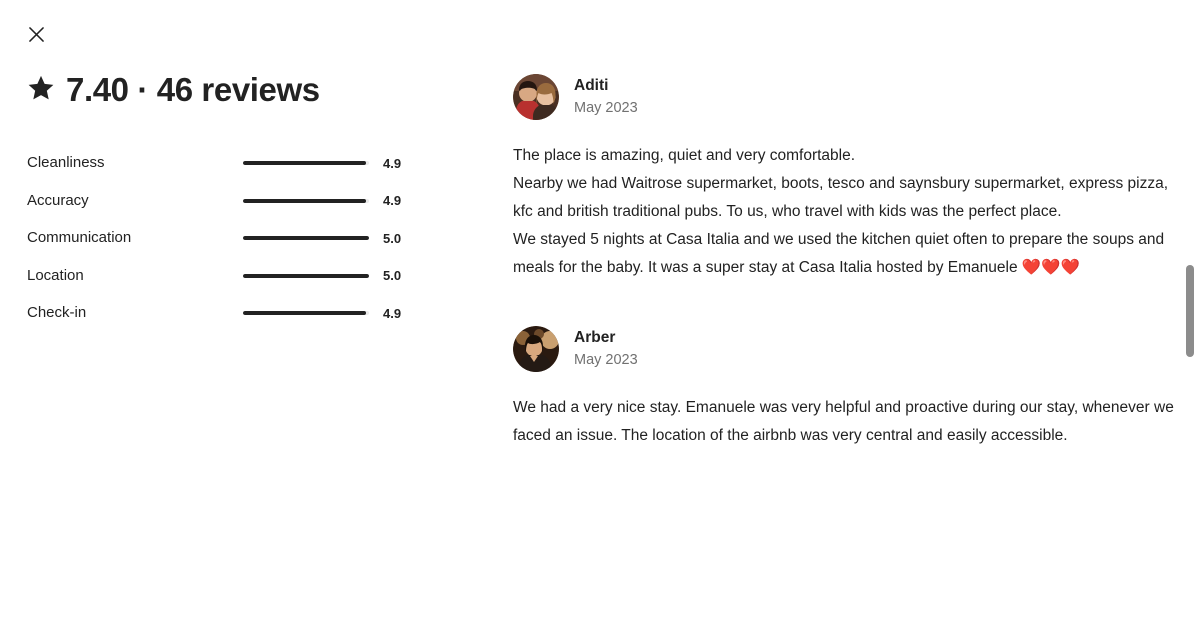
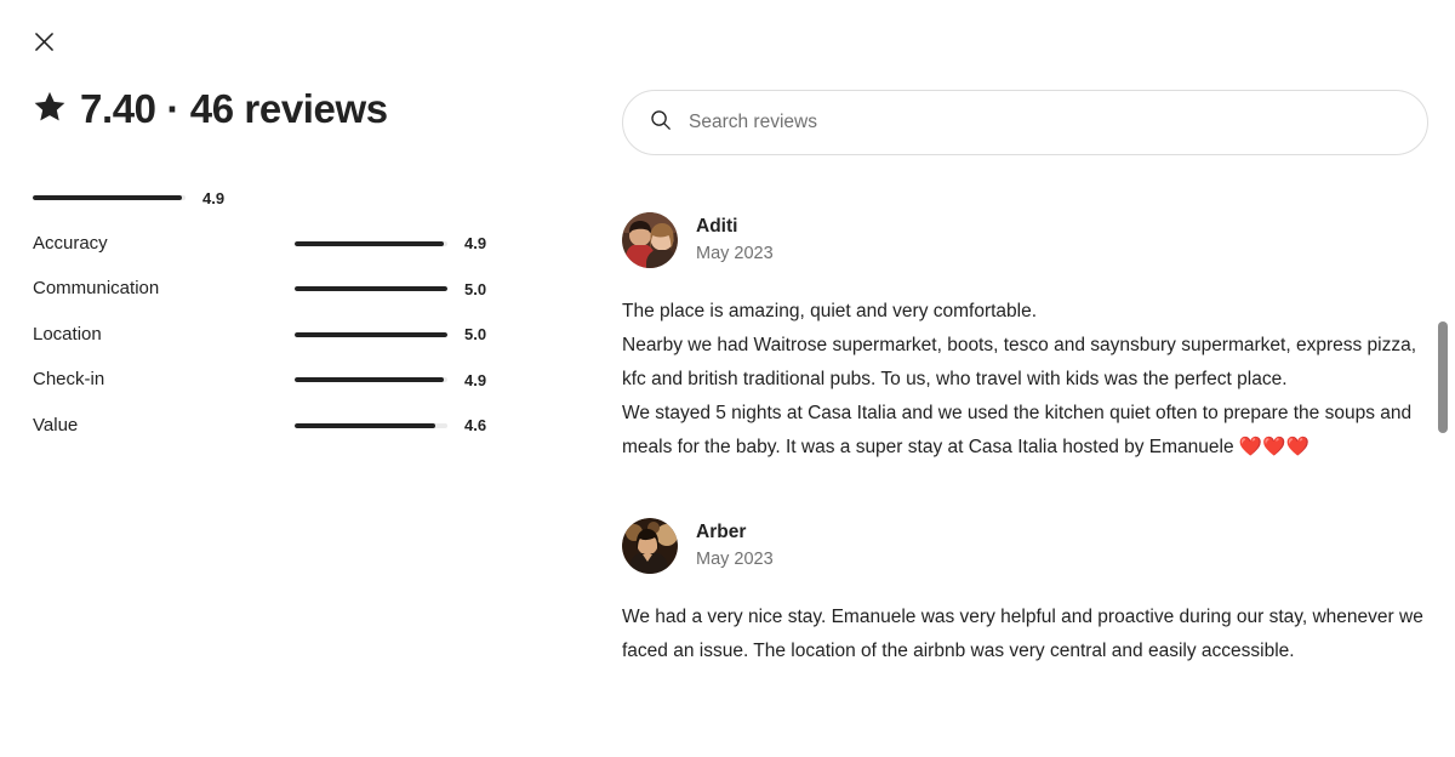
  7.40 · 46 reviews
- Cleanliness
  4.9
  Accuracy
  4.9
  Communication
  5.0
  Location
  5.0
  Check-in
  4.9
+ Value
+ 4.6
+ Search reviews
  Aditi
  May 2023
  The place is amazing, quiet and very comfortable.
  Nearby we had Waitrose supermarket, boots, tesco and saynsbury supermarket, express pizza, kfc and british traditional pubs. To us, who travel with kids was the perfect place.
  We stayed 5 nights at Casa Italia and we used the kitchen quiet often to prepare the soups and meals for the baby. It was a super stay at Casa Italia hosted by Emanuele ❤️❤️❤️
  Arber
  May 2023
  We had a very nice stay. Emanuele was very helpful and proactive during our stay, whenever we faced an issue. The location of the airbnb was very central and easily accessible.
